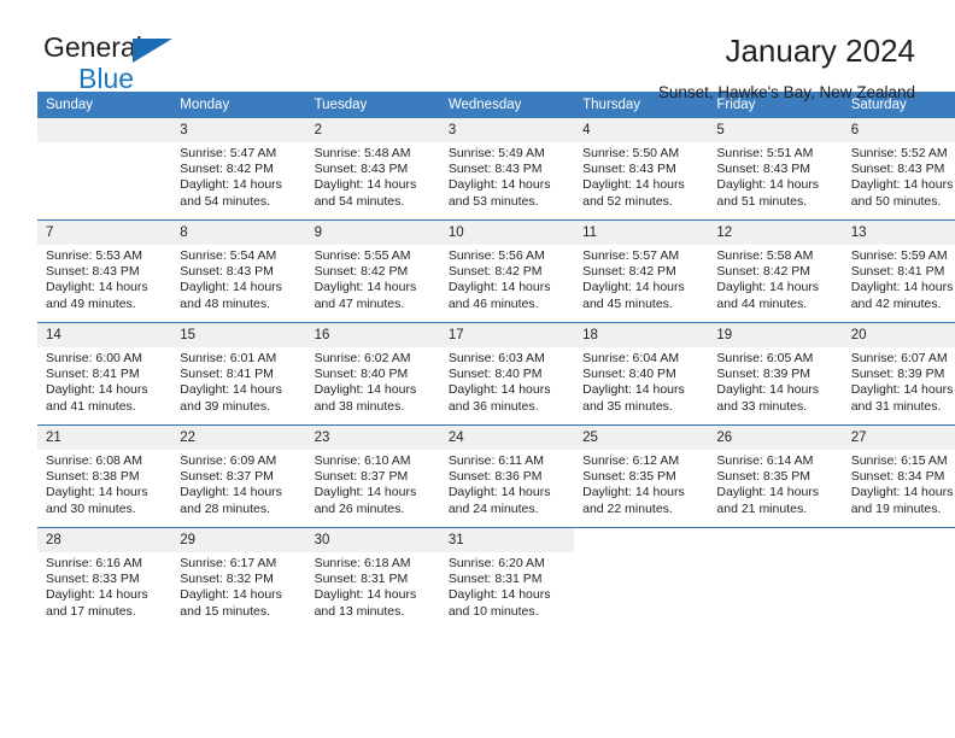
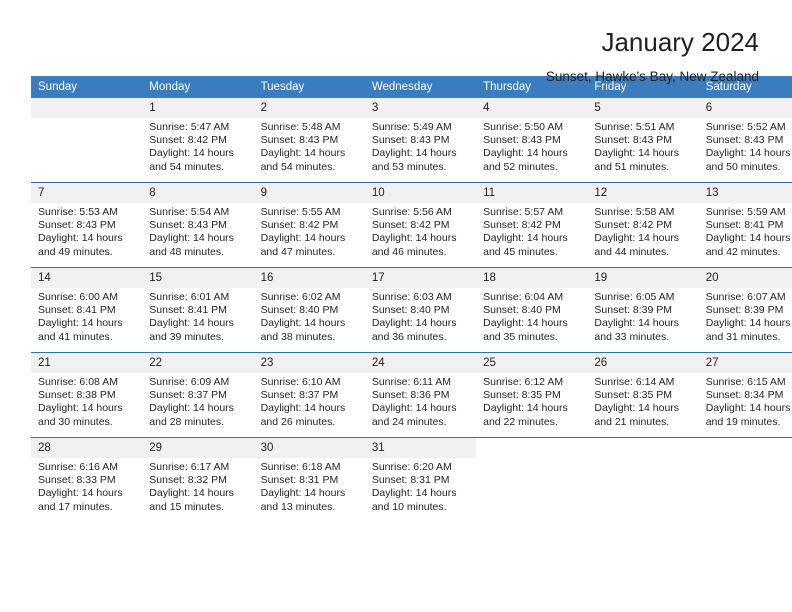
- General
- Blue
  January 2024
  Sunset, Hawke's Bay, New Zealand
  Sunday	Monday	Tuesday	Wednesday	Thursday	Friday	Saturday
- 	3Sunrise: 5:47 AMSunset: 8:42 PMDaylight: 14 hoursand 54 minutes.	2Sunrise: 5:48 AMSunset: 8:43 PMDaylight: 14 hoursand 54 minutes.	3Sunrise: 5:49 AMSunset: 8:43 PMDaylight: 14 hoursand 53 minutes.	4Sunrise: 5:50 AMSunset: 8:43 PMDaylight: 14 hoursand 52 minutes.	5Sunrise: 5:51 AMSunset: 8:43 PMDaylight: 14 hoursand 51 minutes.	6Sunrise: 5:52 AMSunset: 8:43 PMDaylight: 14 hoursand 50 minutes.
+ 	1Sunrise: 5:47 AMSunset: 8:42 PMDaylight: 14 hoursand 54 minutes.	2Sunrise: 5:48 AMSunset: 8:43 PMDaylight: 14 hoursand 54 minutes.	3Sunrise: 5:49 AMSunset: 8:43 PMDaylight: 14 hoursand 53 minutes.	4Sunrise: 5:50 AMSunset: 8:43 PMDaylight: 14 hoursand 52 minutes.	5Sunrise: 5:51 AMSunset: 8:43 PMDaylight: 14 hoursand 51 minutes.	6Sunrise: 5:52 AMSunset: 8:43 PMDaylight: 14 hoursand 50 minutes.
  7Sunrise: 5:53 AMSunset: 8:43 PMDaylight: 14 hoursand 49 minutes.	8Sunrise: 5:54 AMSunset: 8:43 PMDaylight: 14 hoursand 48 minutes.	9Sunrise: 5:55 AMSunset: 8:42 PMDaylight: 14 hoursand 47 minutes.	10Sunrise: 5:56 AMSunset: 8:42 PMDaylight: 14 hoursand 46 minutes.	11Sunrise: 5:57 AMSunset: 8:42 PMDaylight: 14 hoursand 45 minutes.	12Sunrise: 5:58 AMSunset: 8:42 PMDaylight: 14 hoursand 44 minutes.	13Sunrise: 5:59 AMSunset: 8:41 PMDaylight: 14 hoursand 42 minutes.
  14Sunrise: 6:00 AMSunset: 8:41 PMDaylight: 14 hoursand 41 minutes.	15Sunrise: 6:01 AMSunset: 8:41 PMDaylight: 14 hoursand 39 minutes.	16Sunrise: 6:02 AMSunset: 8:40 PMDaylight: 14 hoursand 38 minutes.	17Sunrise: 6:03 AMSunset: 8:40 PMDaylight: 14 hoursand 36 minutes.	18Sunrise: 6:04 AMSunset: 8:40 PMDaylight: 14 hoursand 35 minutes.	19Sunrise: 6:05 AMSunset: 8:39 PMDaylight: 14 hoursand 33 minutes.	20Sunrise: 6:07 AMSunset: 8:39 PMDaylight: 14 hoursand 31 minutes.
  21Sunrise: 6:08 AMSunset: 8:38 PMDaylight: 14 hoursand 30 minutes.	22Sunrise: 6:09 AMSunset: 8:37 PMDaylight: 14 hoursand 28 minutes.	23Sunrise: 6:10 AMSunset: 8:37 PMDaylight: 14 hoursand 26 minutes.	24Sunrise: 6:11 AMSunset: 8:36 PMDaylight: 14 hoursand 24 minutes.	25Sunrise: 6:12 AMSunset: 8:35 PMDaylight: 14 hoursand 22 minutes.	26Sunrise: 6:14 AMSunset: 8:35 PMDaylight: 14 hoursand 21 minutes.	27Sunrise: 6:15 AMSunset: 8:34 PMDaylight: 14 hoursand 19 minutes.
  28Sunrise: 6:16 AMSunset: 8:33 PMDaylight: 14 hoursand 17 minutes.	29Sunrise: 6:17 AMSunset: 8:32 PMDaylight: 14 hoursand 15 minutes.	30Sunrise: 6:18 AMSunset: 8:31 PMDaylight: 14 hoursand 13 minutes.	31Sunrise: 6:20 AMSunset: 8:31 PMDaylight: 14 hoursand 10 minutes.
